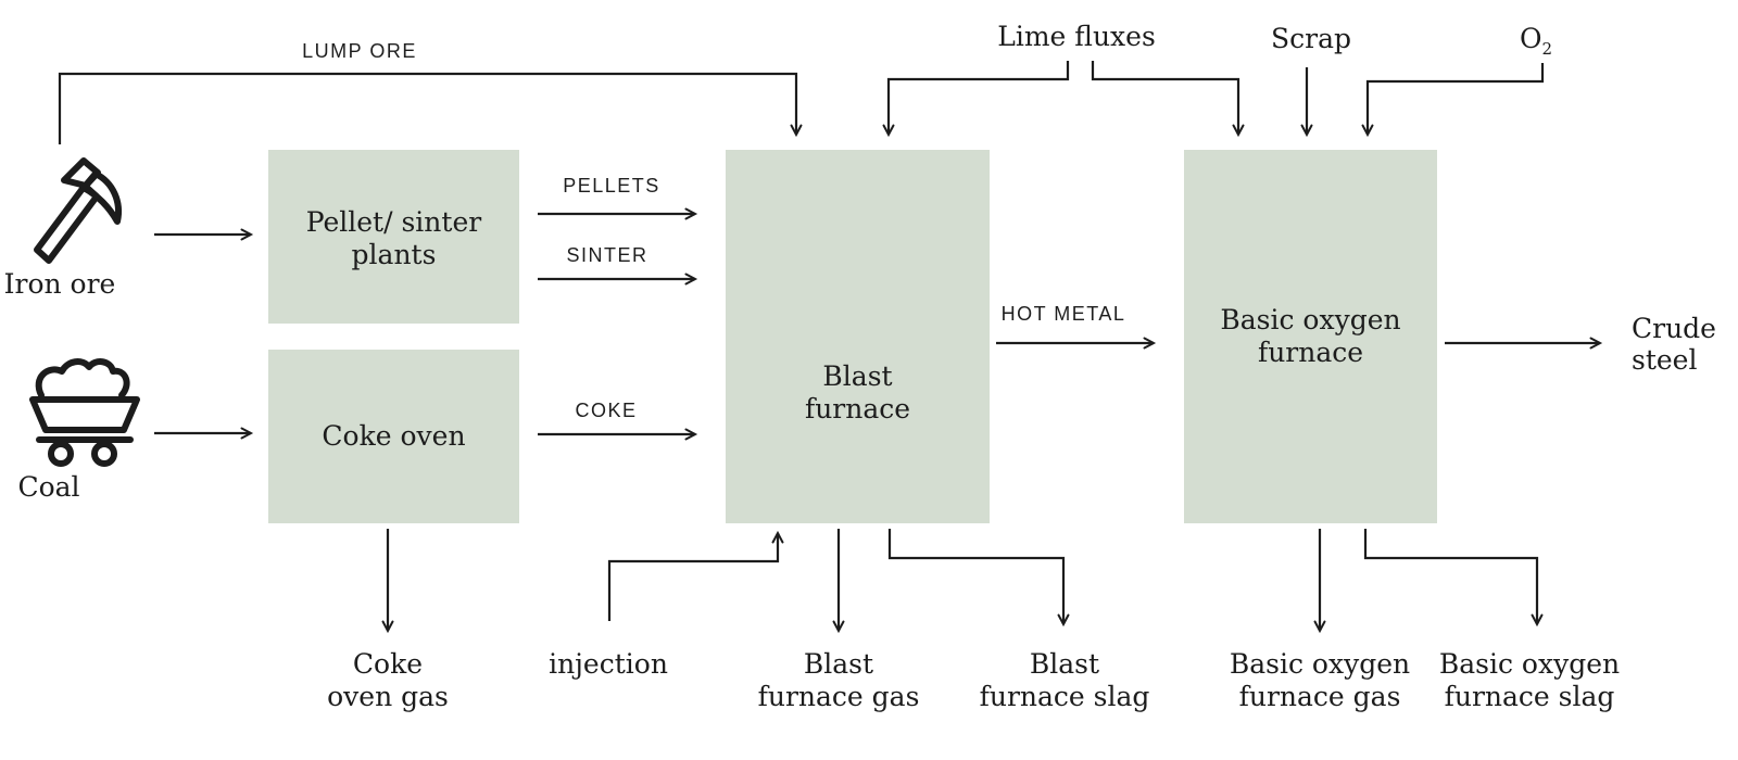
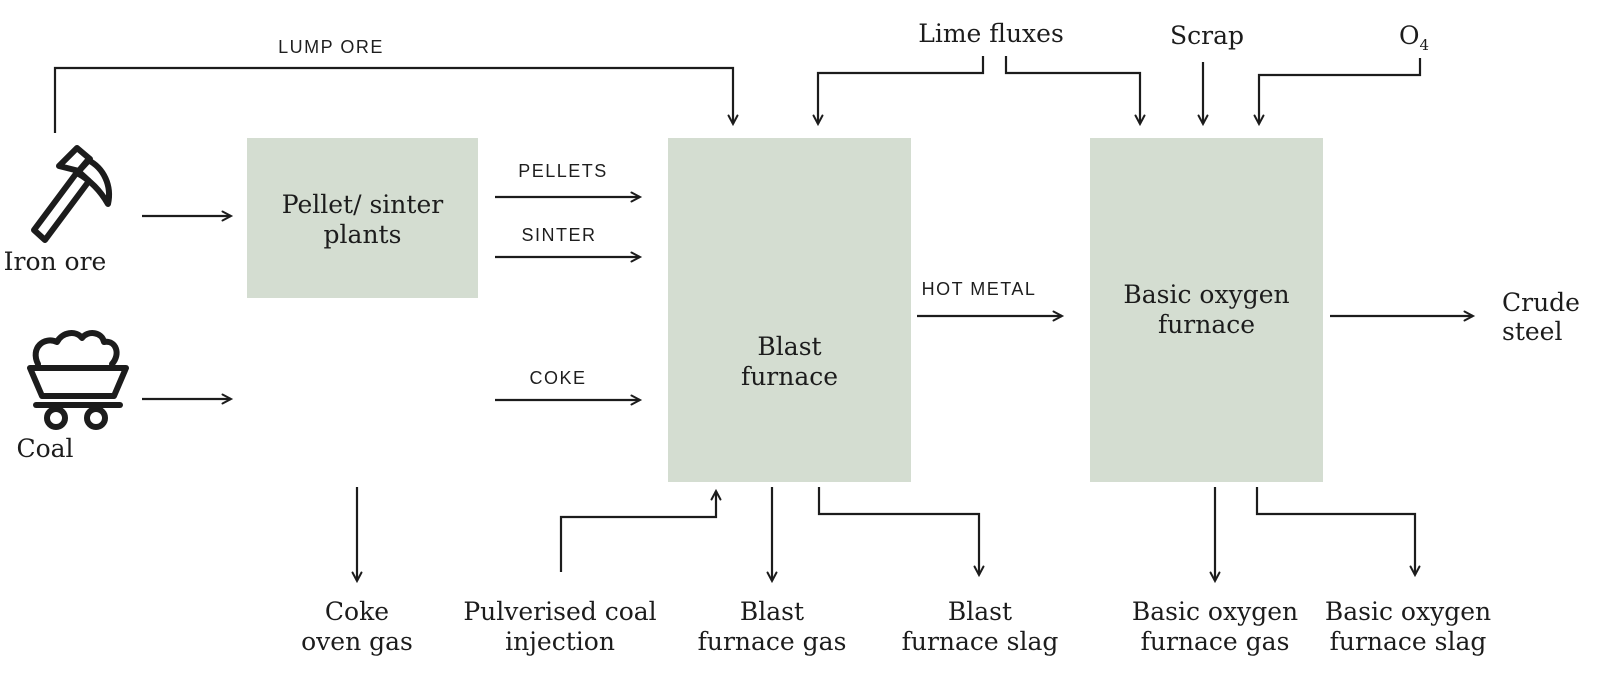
  Pellet/ sinter
  plants
- Coke oven
  Blast
  furnace
  Basic oxygen
  furnace
  LUMP ORE
  PELLETS
  SINTER
  COKE
  HOT METAL
  Iron ore
  Coal
  Lime fluxes
  Scrap
- O2
+ O4
  Crude
  steel
  Coke
  oven gas
+ Pulverised coal
  injection
  Blast
  furnace gas
  Blast
  furnace slag
  Basic oxygen
  furnace gas
  Basic oxygen
  furnace slag
